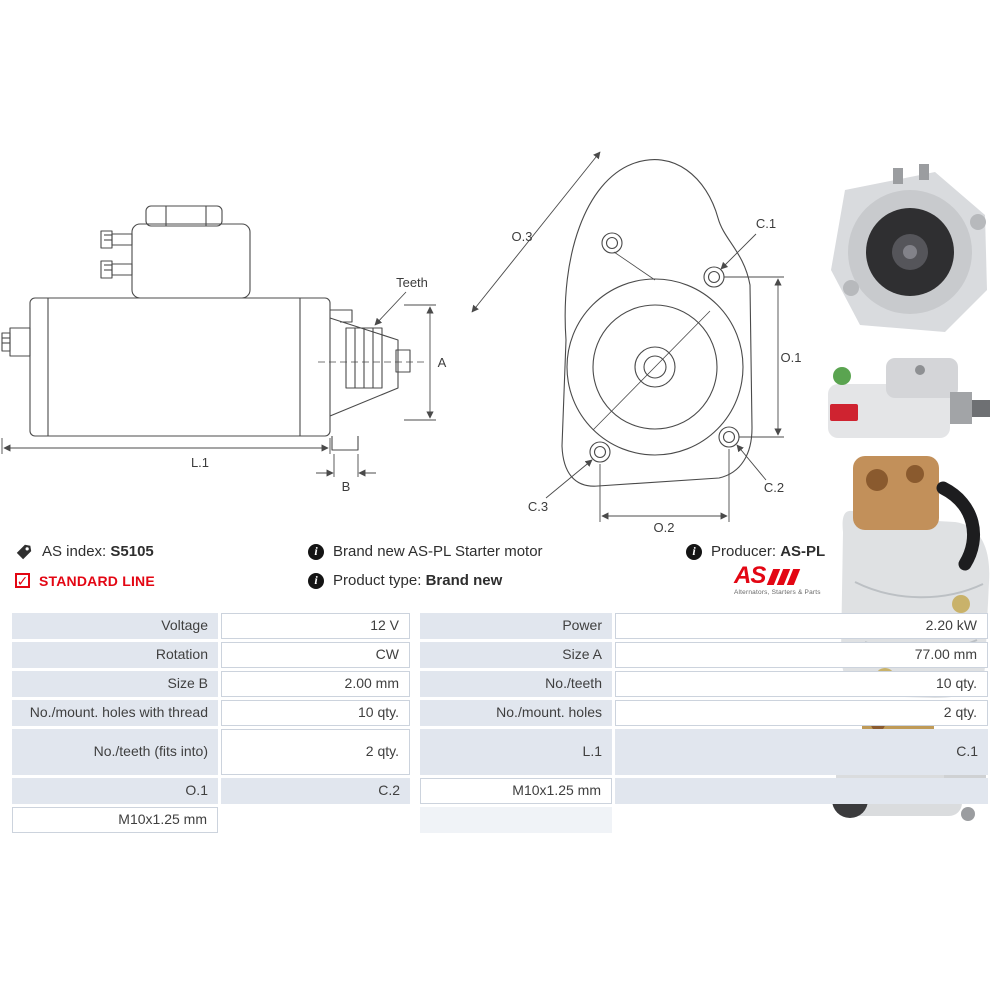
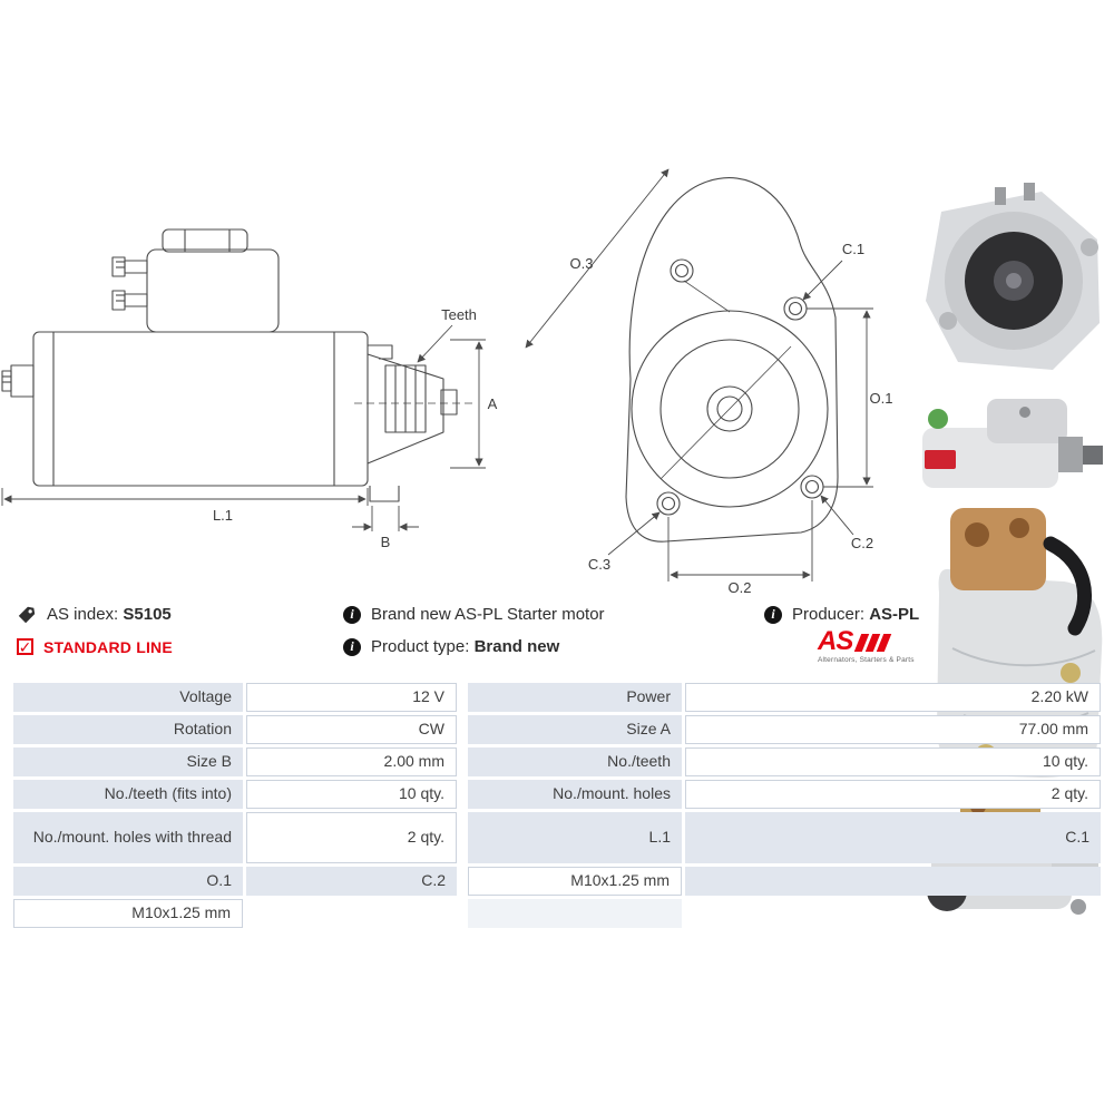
  A
  L.1
  B
  Teeth
  O.3
  C.1
  O.1
  C.2
  C.3
  O.2
  AS index: S5105
  ✓
  STANDARD LINE
  i
  Brand new AS-PL Starter motor
  i
  Product type: Brand new
  i
  Producer: AS-PL
  AS
  Voltage
  12 V
  Rotation
  CW
  Size B
  2.00 mm
- No./mount. holes with thread
+ No./teeth (fits into)
  10 qty.
- No./teeth (fits into)
+ No./mount. holes with thread
  2 qty.
  O.1
  C.2
  M10x1.25 mm
  Power
  2.20 kW
  Size A
  77.00 mm
  No./teeth
  10 qty.
  No./mount. holes
  2 qty.
  L.1
  C.1
  M10x1.25 mm
